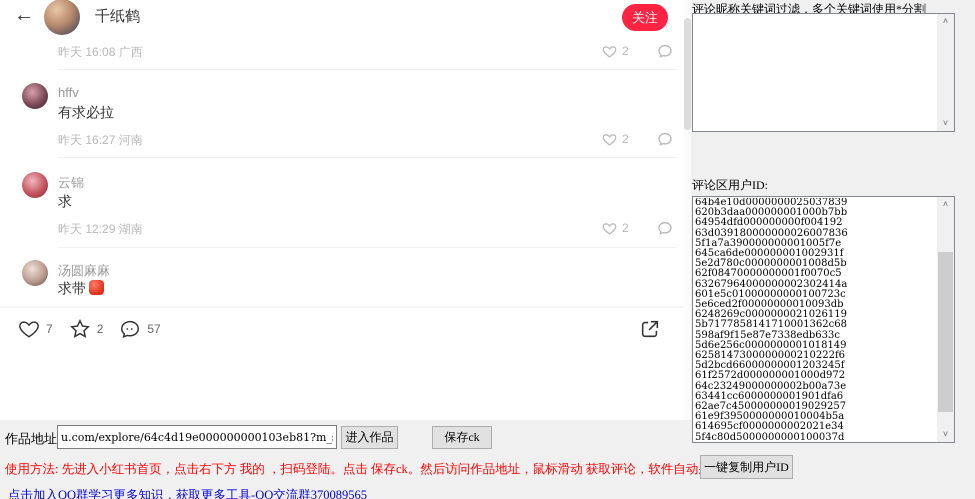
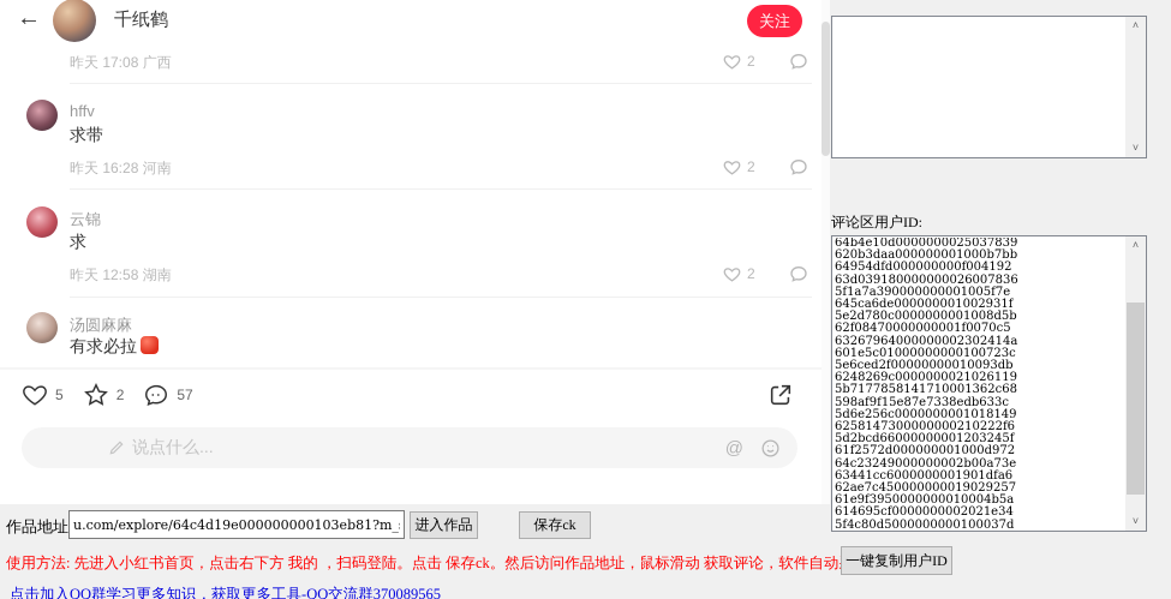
  ←
  千纸鹤
  关注
- 昨天 16:08 广西
+ 昨天 17:08 广西
  2
  hffv
- 有求必拉
+ 求带
- 昨天 16:27 河南
+ 昨天 16:28 河南
  2
  云锦
  求
- 昨天 12:29 湖南
+ 昨天 12:58 湖南
  2
  汤圆麻麻
- 求带
+ 有求必拉
- 7
+ 5
  2
  57
+ 说点什么...
+ @
  作品地址
  u.com/explore/64c4d19e000000000103eb81?m_
  进入作品
  保存ck
  使用方法: 先进入小红书首页，点击右下方 我的 ，扫码登陆。点击 保存ck。然后访问作品地址，鼠标滑动 获取评论，软件自动
  点击加入QQ群学习更多知识，获取更多工具-QQ交流群370089565
- 评论昵称关键词过滤，多个关键词使用*分割
  ˄
  ˅
  评论区用户ID:
  64b4e10d0000000025037839
  620b3daa000000001000b7bb
  64954dfd000000000f004192
  63d039180000000026007836
  5f1a7a390000000001005f7e
  645ca6de000000001002931f
  5e2d780c0000000001008d5b
  62f08470000000001f0070c5
  63267964000000002302414a
  601e5c01000000000100723c
  5e6ced2f00000000010093db
  6248269c0000000021026119
  5b7177858141710001362c68
  598af9f15e87e7338edb633c
  5d6e256c0000000001018149
  6258147300000000210222f6
  5d2bcd66000000001203245f
  61f2572d000000001000d972
  64c23249000000002b00a73e
  63441cc6000000001901dfa6
  62ae7c450000000019029257
  61e9f3950000000010004b5a
  614695cf0000000002021e34
  5f4c80d5000000000100037d
  ˄
  ˅
  一键复制用户ID
